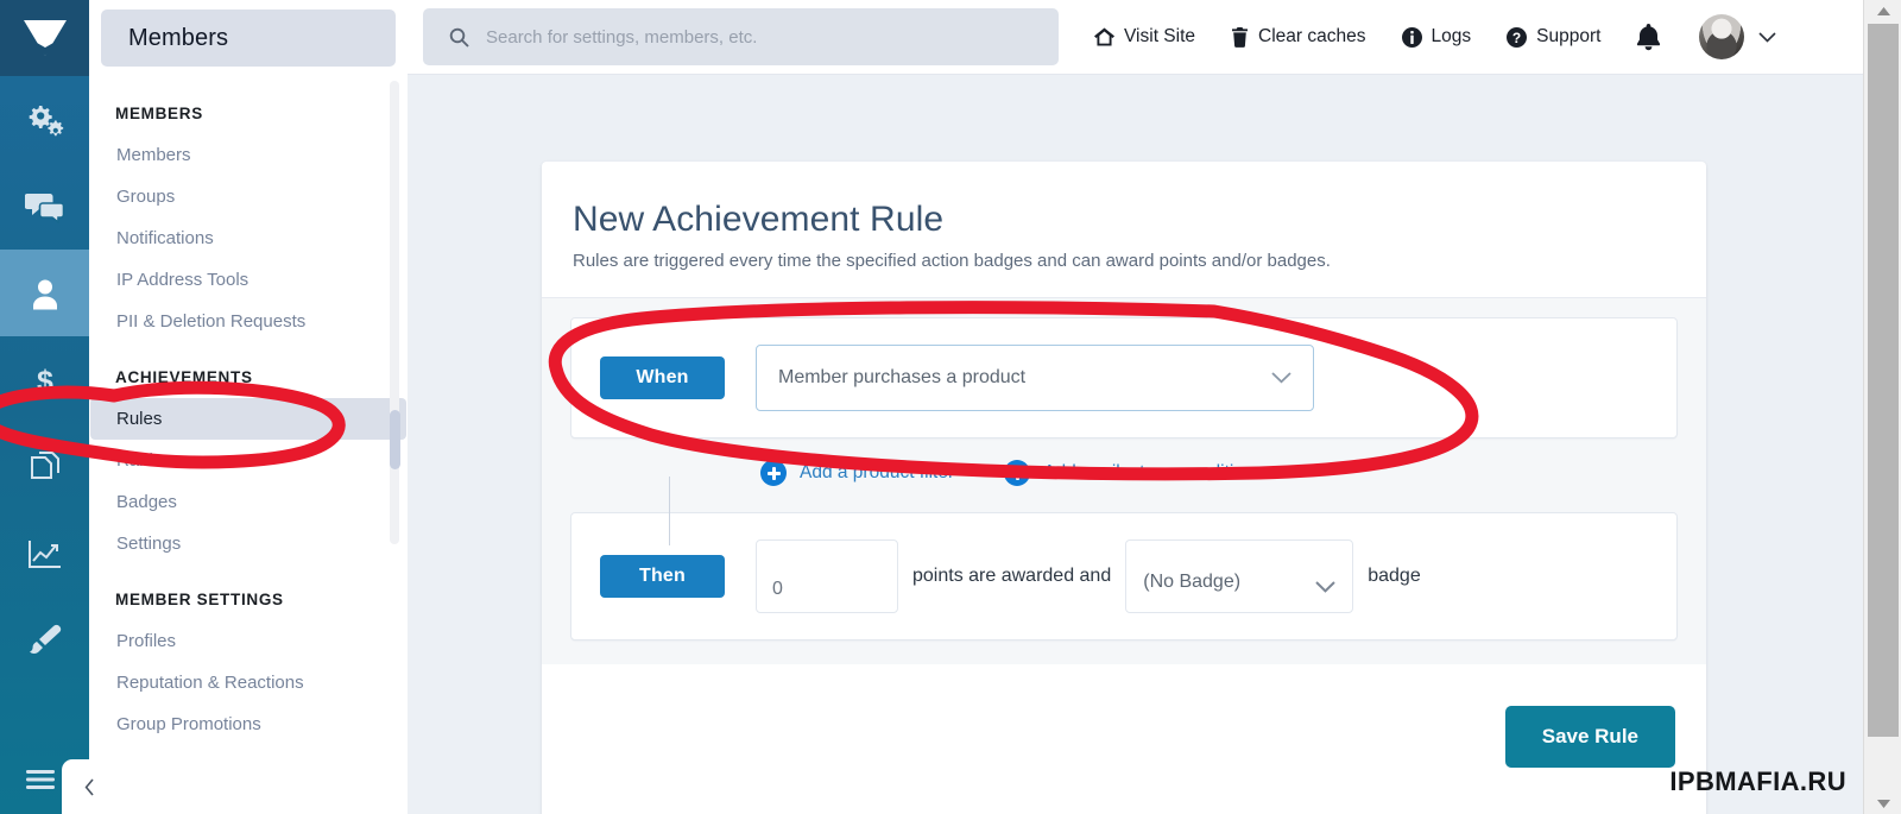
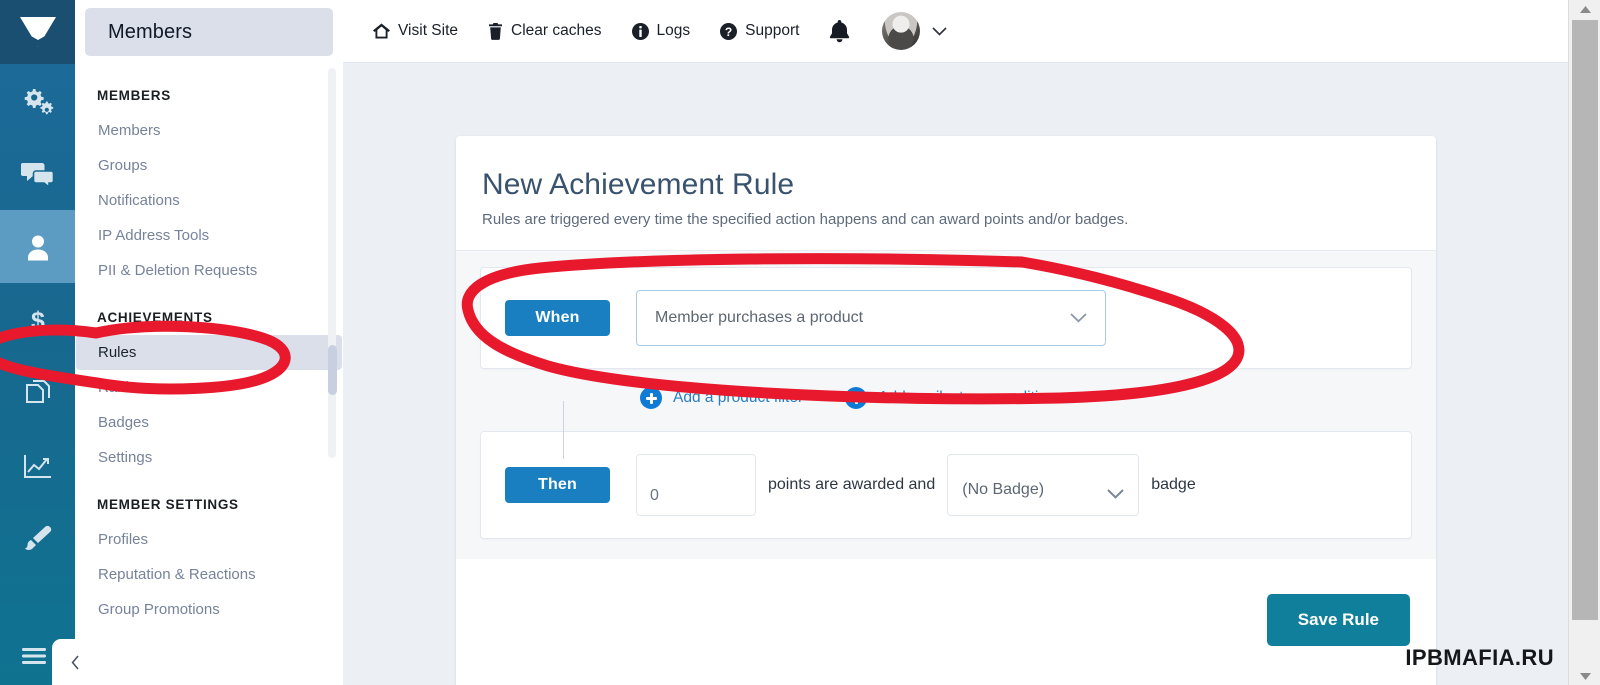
  $
  Members
  MEMBERS
  Members
  Groups
  Notifications
  IP Address Tools
  PII & Deletion Requests
  ACHIEVEMENTS
  Rules
  Badges
  Settings
  MEMBER SETTINGS
  Profiles
  Reputation & Reactions
  Group Promotions
- Search for settings, members, etc.
  Visit Site
  Clear caches
  Logs
  ?
  Support
  New Achievement Rule
- Rules are triggered every time the specified action badges and can award points and/or badges.
+ Rules are triggered every time the specified action happens and can award points and/or badges.
  When
  Member purchases a product
  Then
  0
  points are awarded and
  (No Badge)
  badge
  Save Rule
  IPBMAFIA.RU
